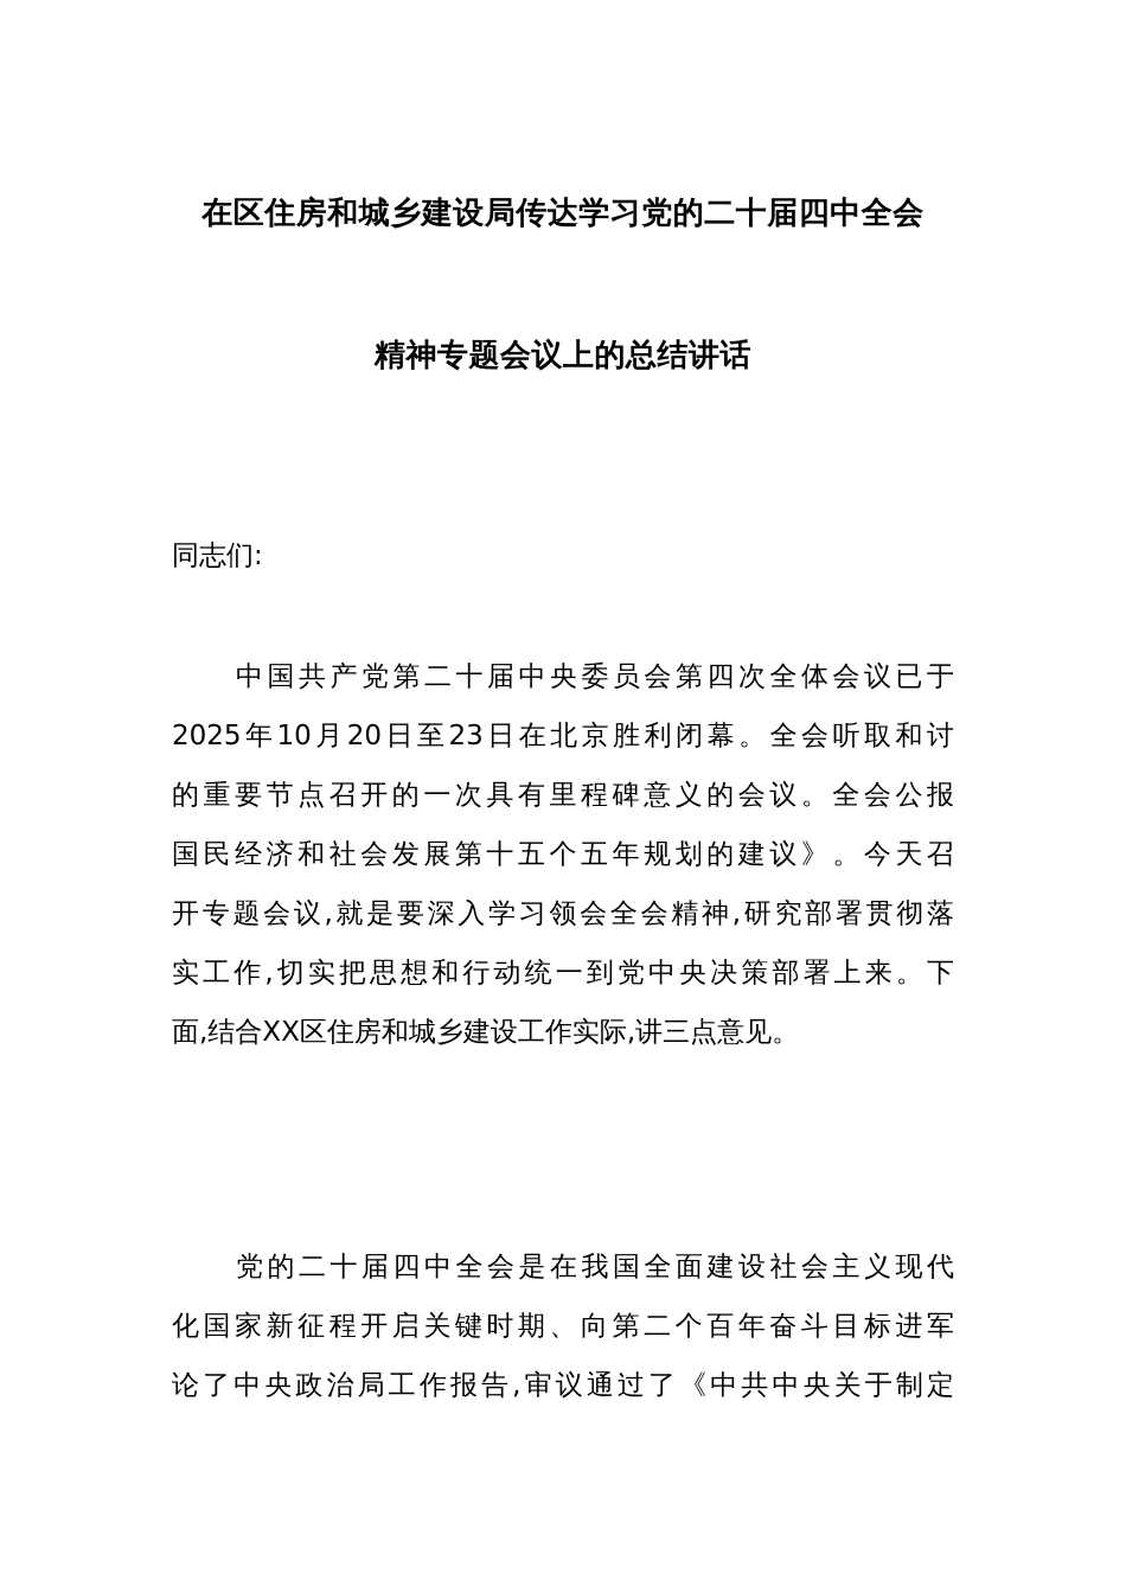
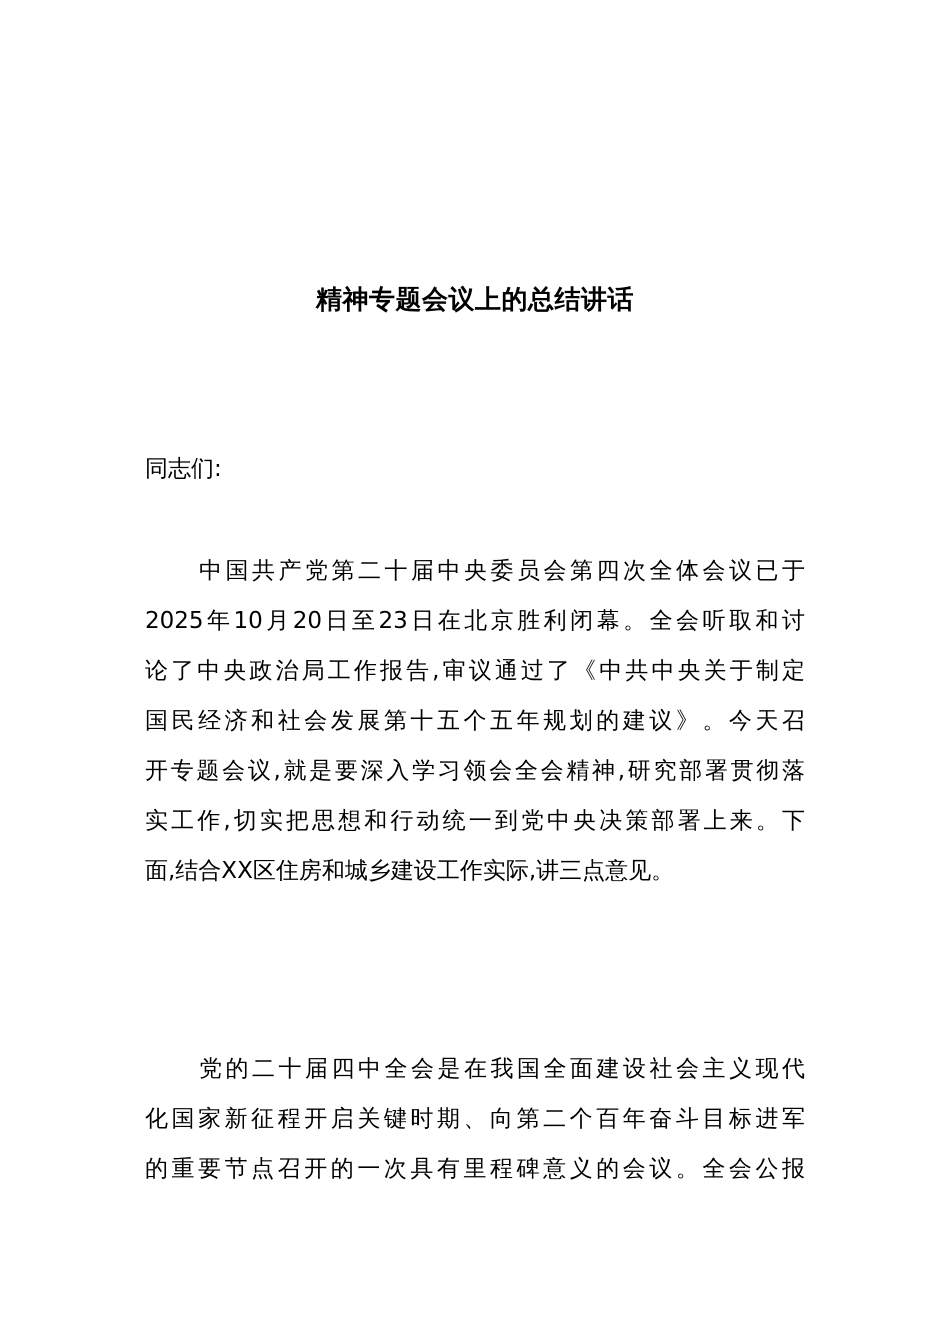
- 在区住房和城乡建设局传达学习党的二十届四中全会
  精神专题会议上的总结讲话
  同志们:
  中国共产党第二十届中央委员会第四次全体会议已于
  2025年10月20日至23日在北京胜利闭幕。全会听取和讨
- 的重要节点召开的一次具有里程碑意义的会议。全会公报
+ 论了中央政治局工作报告,审议通过了《中共中央关于制定
  国民经济和社会发展第十五个五年规划的建议》。今天召
  开专题会议,就是要深入学习领会全会精神,研究部署贯彻落
  实工作,切实把思想和行动统一到党中央决策部署上来。下
  面,结合XX区住房和城乡建设工作实际,讲三点意见。
  党的二十届四中全会是在我国全面建设社会主义现代
  化国家新征程开启关键时期、向第二个百年奋斗目标进军
- 论了中央政治局工作报告,审议通过了《中共中央关于制定
+ 的重要节点召开的一次具有里程碑意义的会议。全会公报
